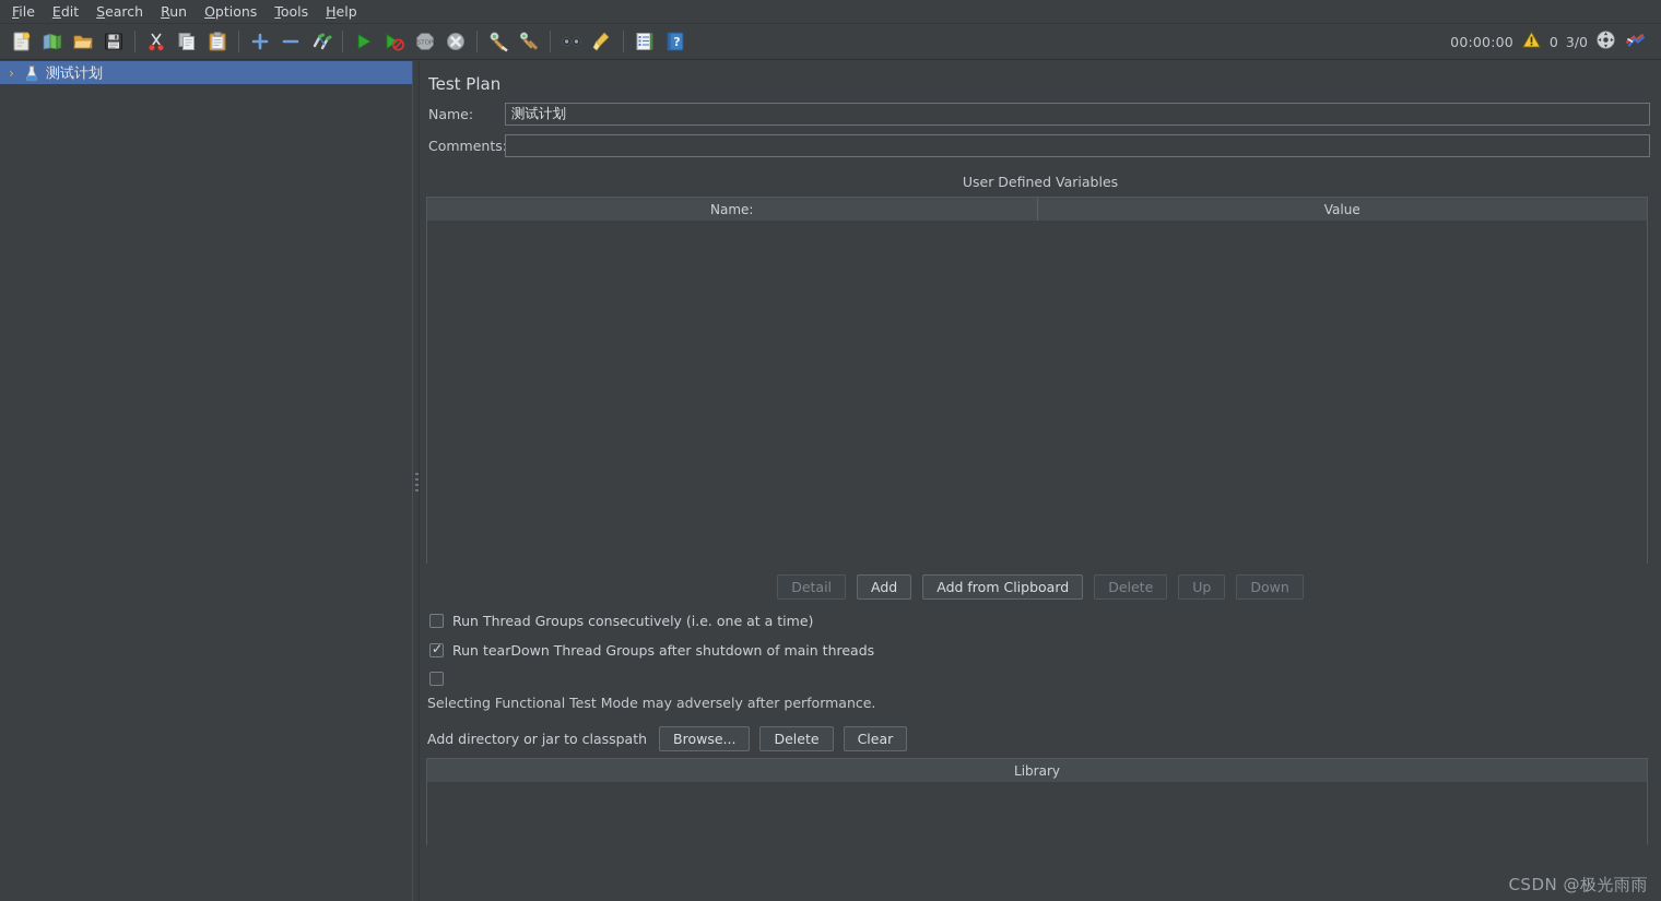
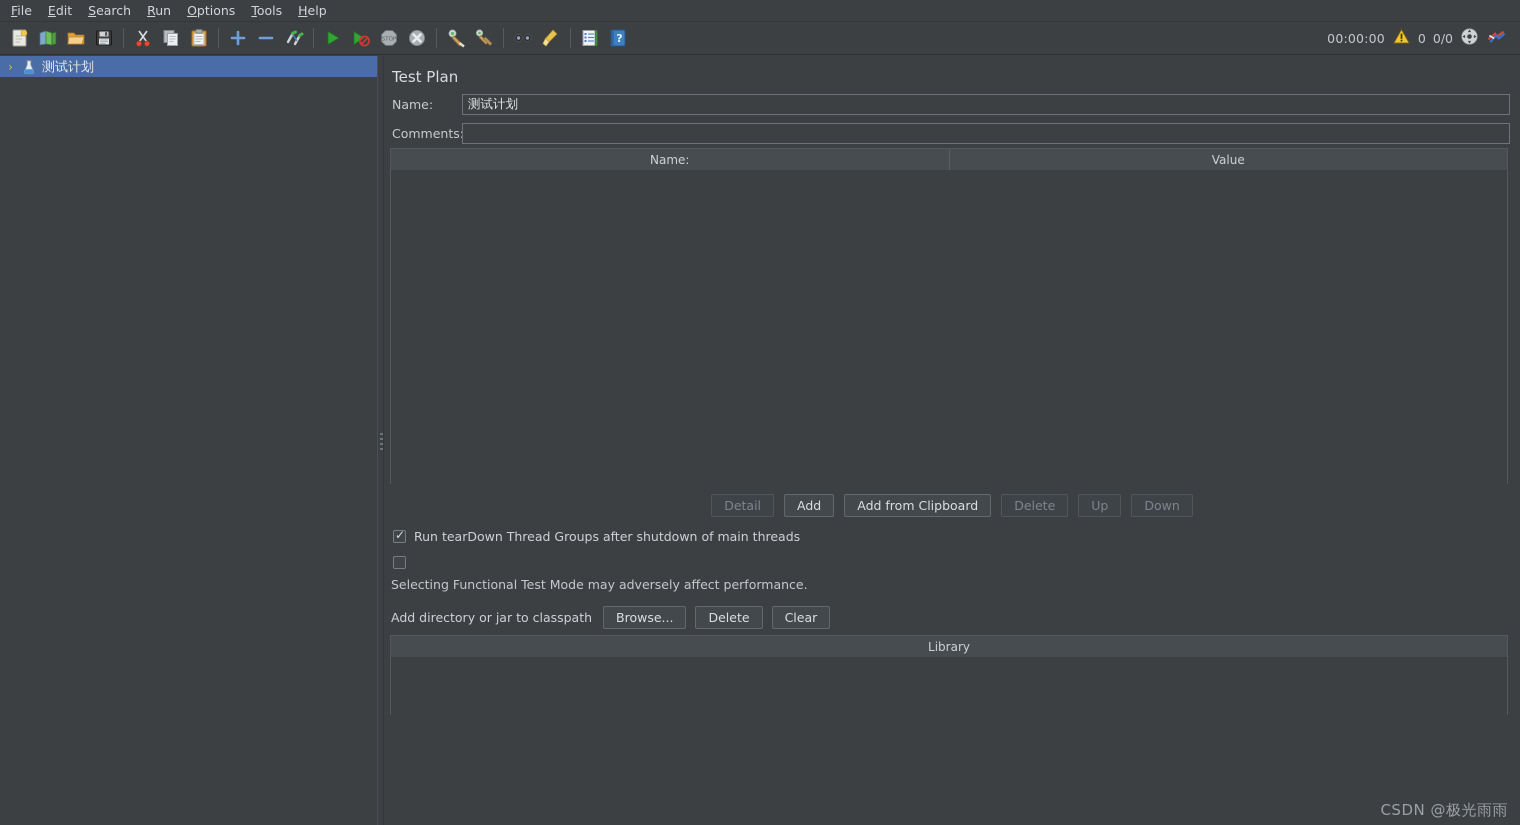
  File
  Edit
  Search
  Run
  Options
  Tools
  Help
  ?
  00:00:00
  0
- 3/0
+ 0/0
  ›
  测试计划
  Test Plan
  Name:
  测试计划
  Comments
- User Defined Variables
  Name:
  Value
  Detail
  Add
  Add from Clipboard
  Delete
  Up
  Down
- Run Thread Groups consecutively (i.e. one at a time)
  Run tearDown Thread Groups after shutdown of main threads
- Selecting Functional Test Mode may adversely after performance.
+ Selecting Functional Test Mode may adversely affect performance.
  Add directory or jar to classpath
  Browse...
  Delete
  Clear
  Library
  CSDN @极光雨雨
